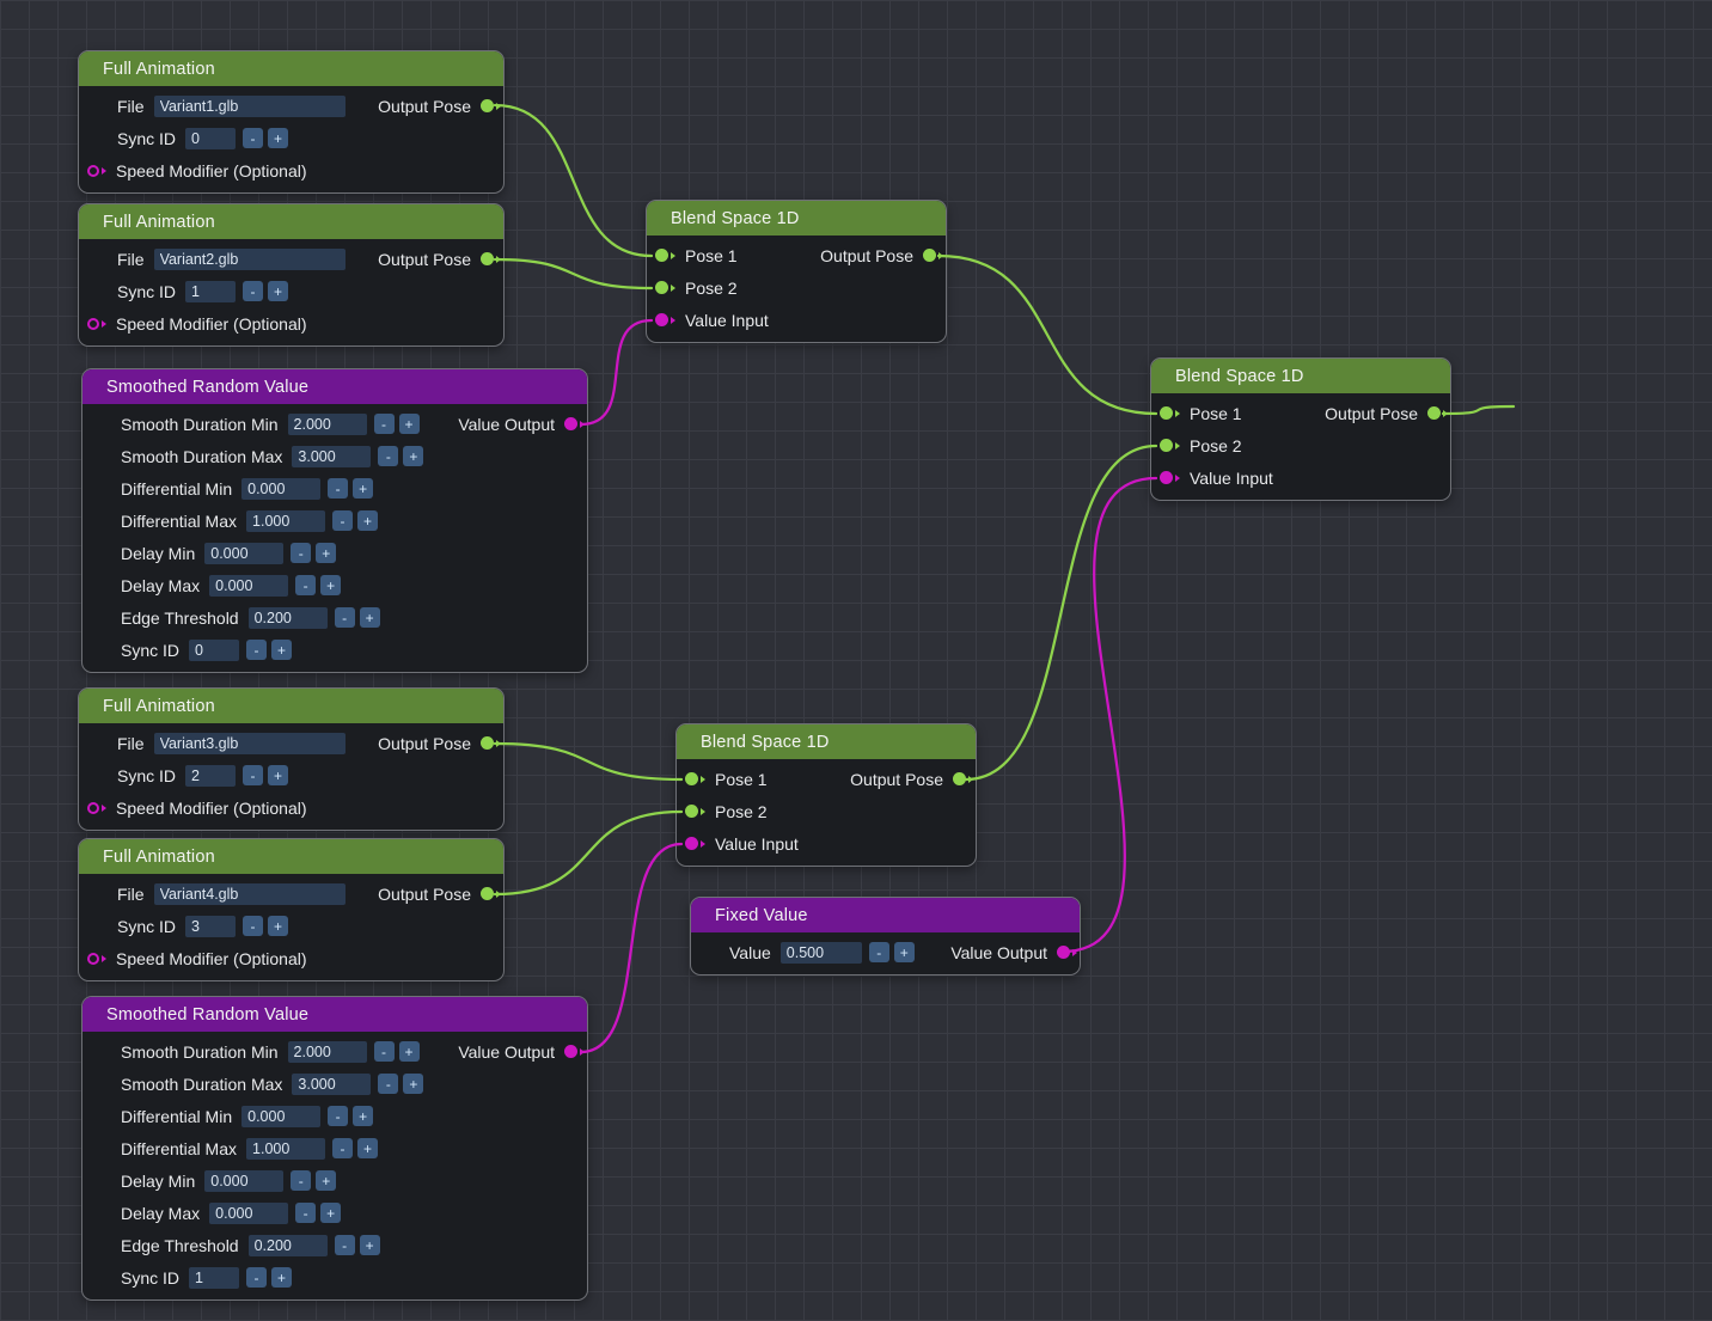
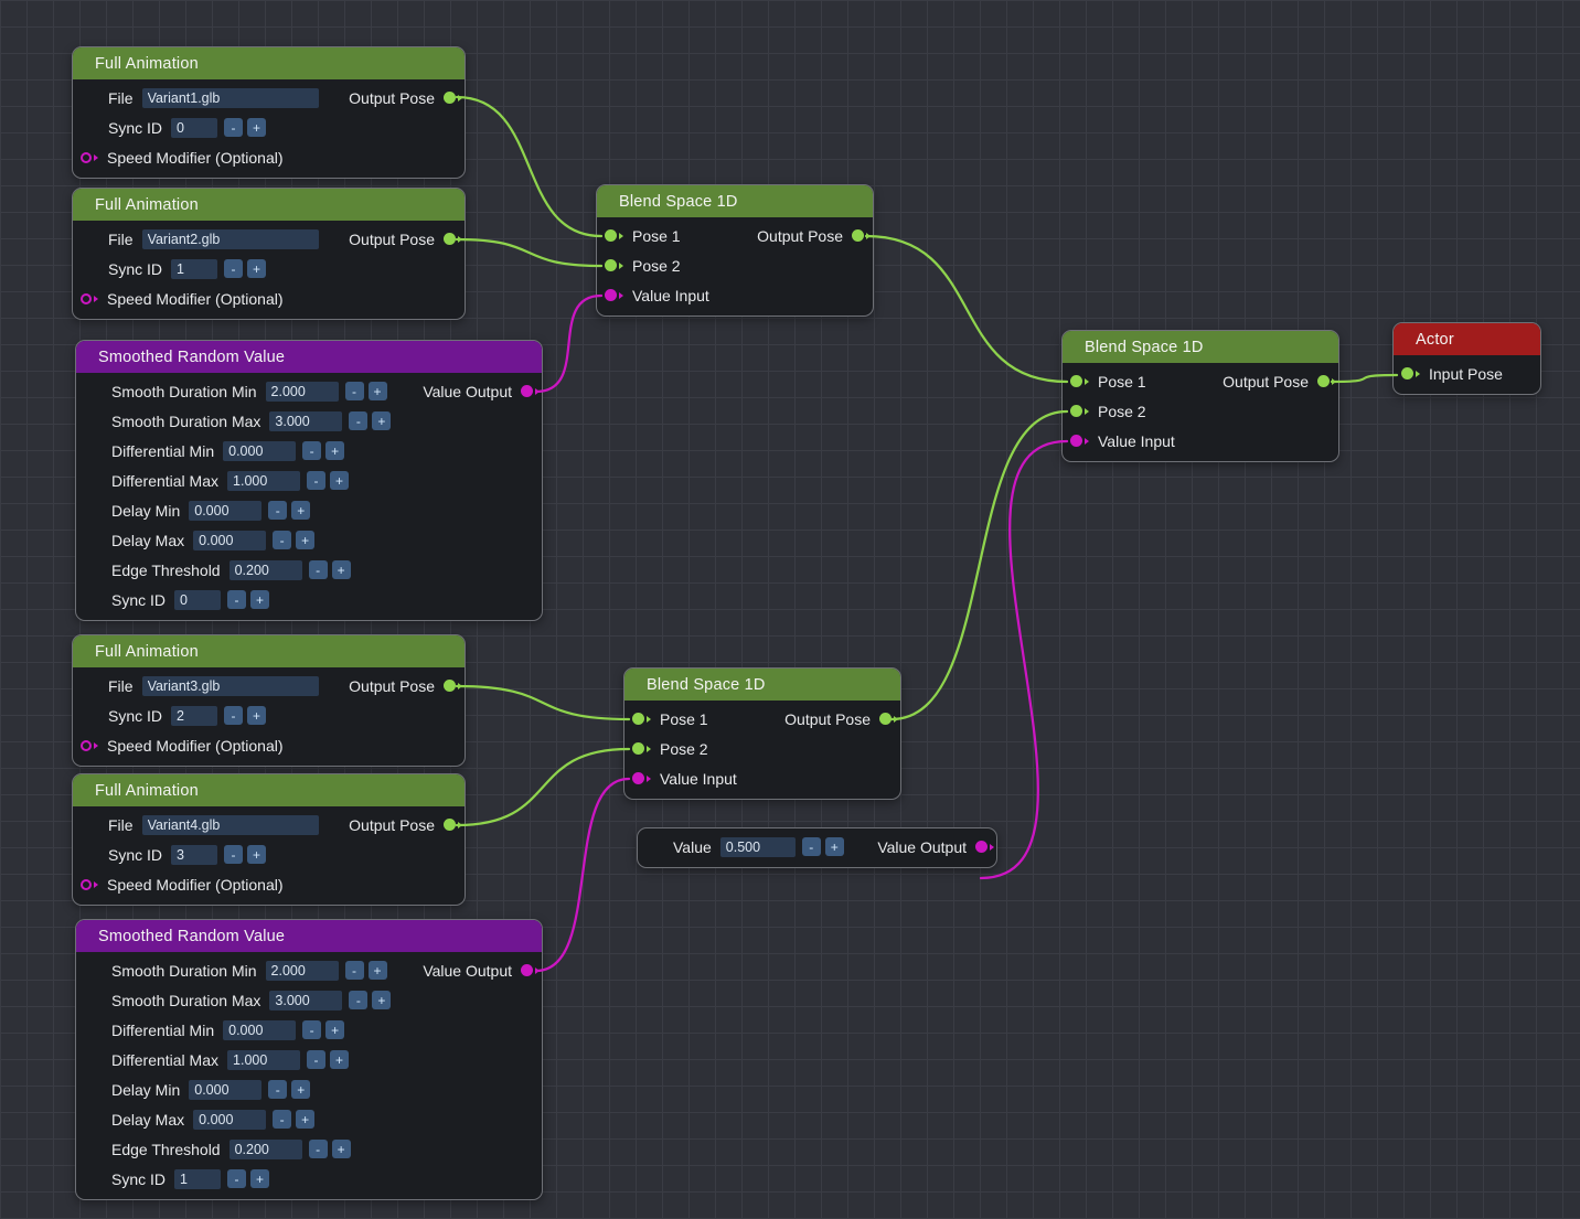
  Full Animation
  File
  Variant1.glb
  Output Pose
  Sync ID
  0
  -
  +
  Speed Modifier (Optional)
  Full Animation
  File
  Variant2.glb
  Output Pose
  Sync ID
  1
  -
  +
  Speed Modifier (Optional)
  Smoothed Random Value
  Smooth Duration Min
  2.000
  -
  +
  Value Output
  Smooth Duration Max
  3.000
  -
  +
  Differential Min
  0.000
  -
  +
  Differential Max
  1.000
  -
  +
  Delay Min
  0.000
  -
  +
  Delay Max
  0.000
  -
  +
  Edge Threshold
  0.200
  -
  +
  Sync ID
  0
  -
  +
  Blend Space 1D
  Pose 1
  Output Pose
  Pose 2
  Value Input
  Full Animation
  File
  Variant3.glb
  Output Pose
  Sync ID
  2
  -
  +
  Speed Modifier (Optional)
  Full Animation
  File
  Variant4.glb
  Output Pose
  Sync ID
  3
  -
  +
  Speed Modifier (Optional)
  Blend Space 1D
  Pose 1
  Output Pose
  Pose 2
  Value Input
- Fixed Value
  Value
  0.500
  -
  +
  Value Output
  Smoothed Random Value
  Smooth Duration Min
  2.000
  -
  +
  Value Output
  Smooth Duration Max
  3.000
  -
  +
  Differential Min
  0.000
  -
  +
  Differential Max
  1.000
  -
  +
  Delay Min
  0.000
  -
  +
  Delay Max
  0.000
  -
  +
  Edge Threshold
  0.200
  -
  +
  Sync ID
  1
  -
  +
  Blend Space 1D
  Pose 1
  Output Pose
  Pose 2
  Value Input
+ Actor
+ Input Pose
